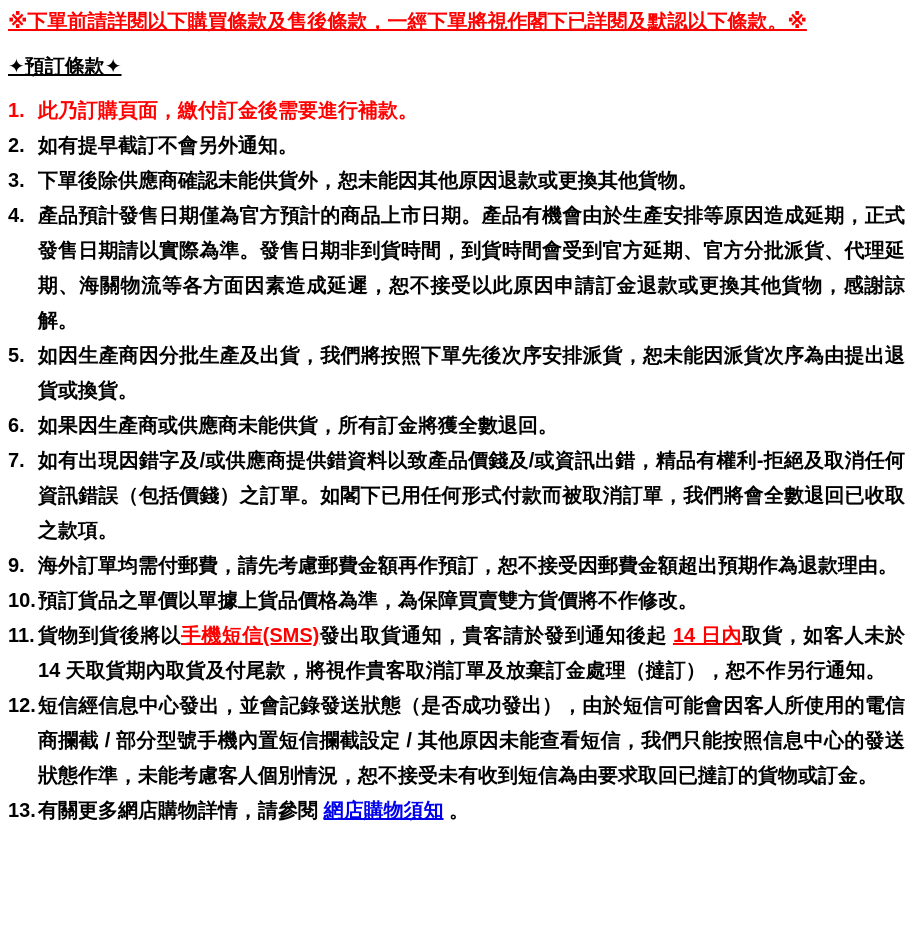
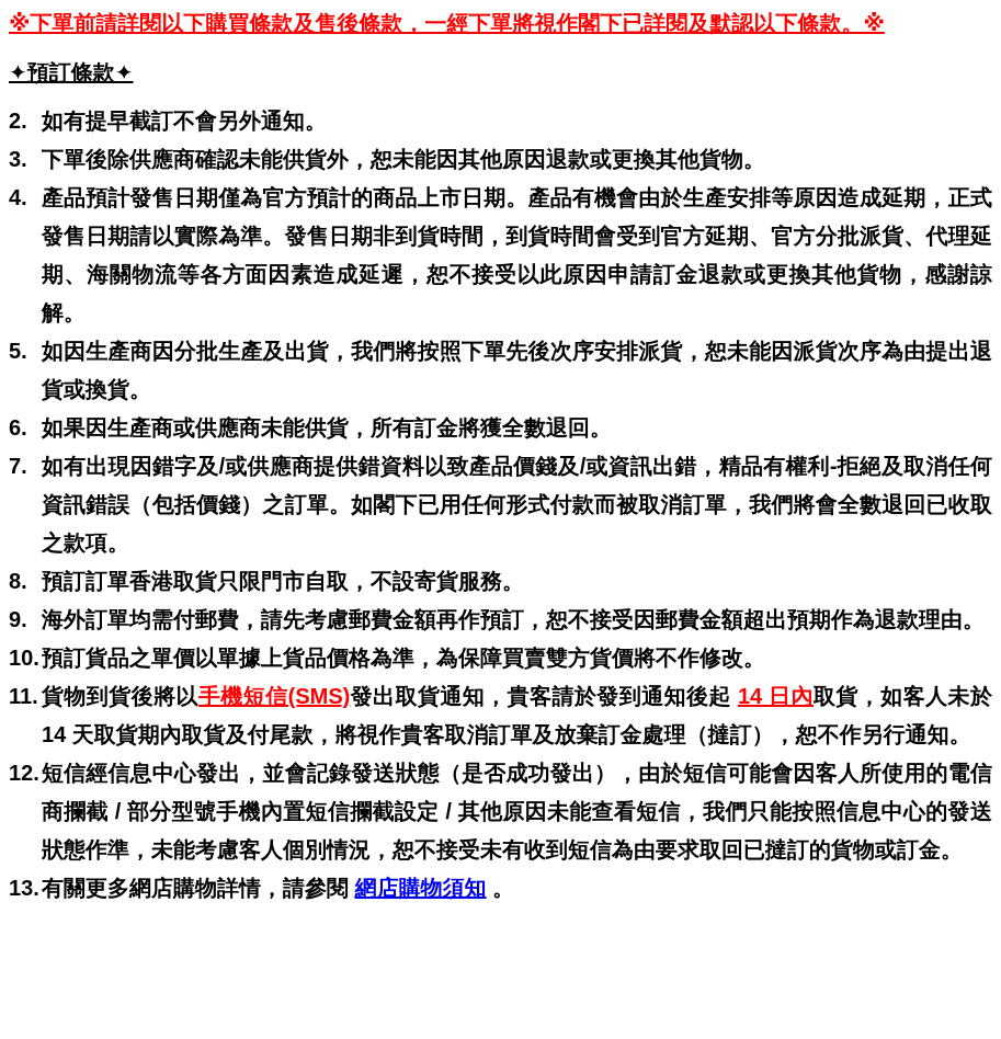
  ※下單前請詳閱以下購買條款及售後條款，一經下單將視作閣下已詳閱及默認以下條款。※
  ✦預訂條款✦
- 1.
- 此乃訂購頁面，繳付訂金後需要進行補款。
  2.
  如有提早截訂不會另外通知。
  3.
  下單後除供應商確認未能供貨外，恕未能因其他原因退款或更換其他貨物。
  4.
  產品預計發售日期僅為官方預計的商品上市日期。產品有機會由於生產安排等原因造成延期，正式發售日期請以實際為準。發售日期非到貨時間，到貨時間會受到官方延期、官方分批派貨、代理延期、海關物流等各方面因素造成延遲，恕不接受以此原因申請訂金退款或更換其他貨物，感謝諒解。
  5.
  如因生產商因分批生產及出貨，我們將按照下單先後次序安排派貨，恕未能因派貨次序為由提出退貨或換貨。
  6.
  如果因生產商或供應商未能供貨，所有訂金將獲全數退回。
  7.
  如有出現因錯字及/或供應商提供錯資料以致產品價錢及/或資訊出錯，精品有權利-拒絕及取消任何資訊錯誤（包括價錢）之訂單。如閣下已用任何形式付款而被取消訂單，我們將會全數退回已收取之款項。
+ 8.
+ 預訂訂單香港取貨只限門市自取，不設寄貨服務。
  9.
  海外訂單均需付郵費，請先考慮郵費金額再作預訂，恕不接受因郵費金額超出預期作為退款理由。
  10.
  預訂貨品之單價以單據上貨品價格為準，為保障買賣雙方貨價將不作修改。
  11.
  貨物到貨後將以手機短信(SMS)發出取貨通知，貴客請於發到通知後起 14 日內取貨，如客人未於 14 天取貨期內取貨及付尾款，將視作貴客取消訂單及放棄訂金處理（撻訂），恕不作另行通知。
  12.
  短信經信息中心發出，並會記錄發送狀態（是否成功發出），由於短信可能會因客人所使用的電信商攔截 / 部分型號手機內置短信攔截設定 / 其他原因未能查看短信，我們只能按照信息中心的發送狀態作準，未能考慮客人個別情況，恕不接受未有收到短信為由要求取回已撻訂的貨物或訂金。
  13.
  有關更多網店購物詳情，請參閱 網店購物須知 。
